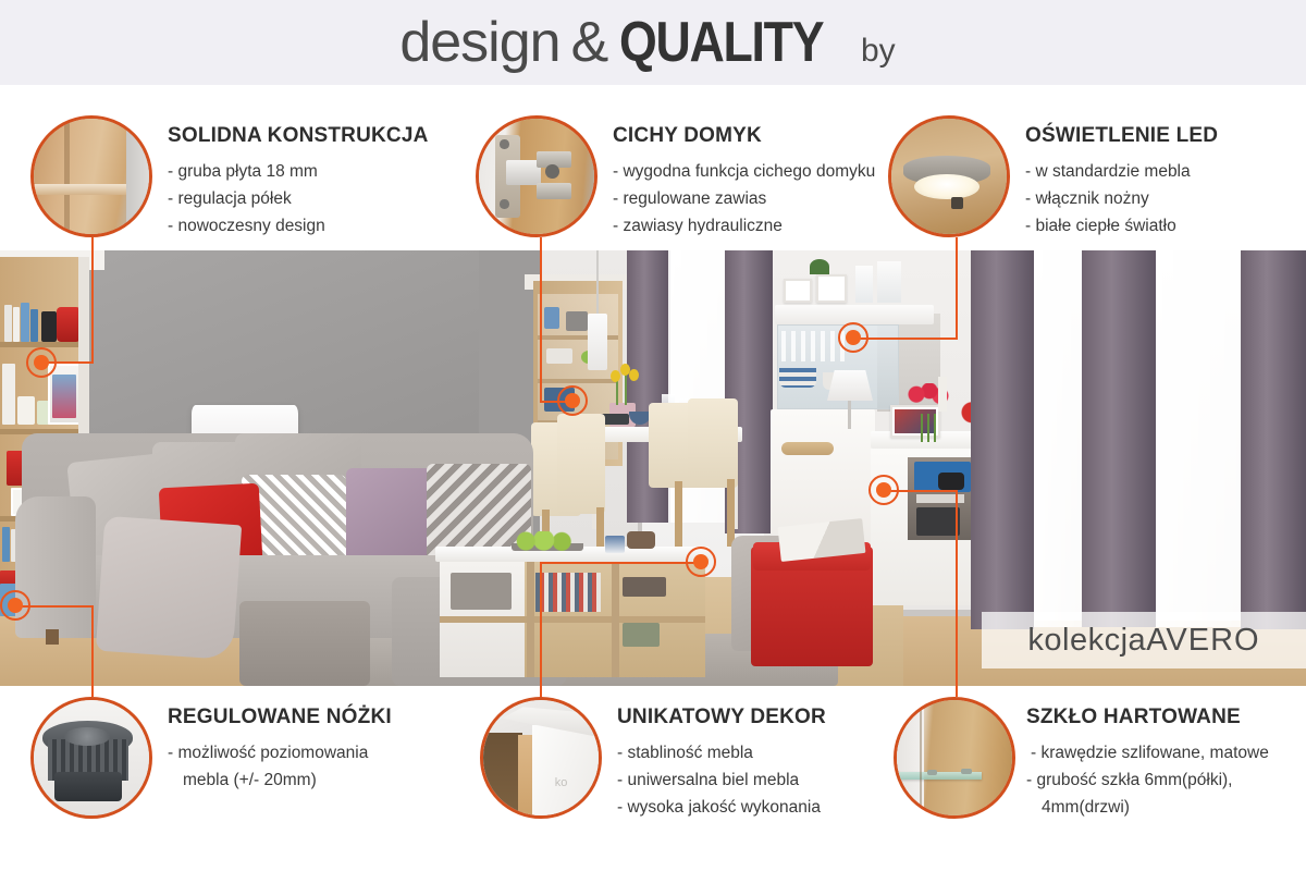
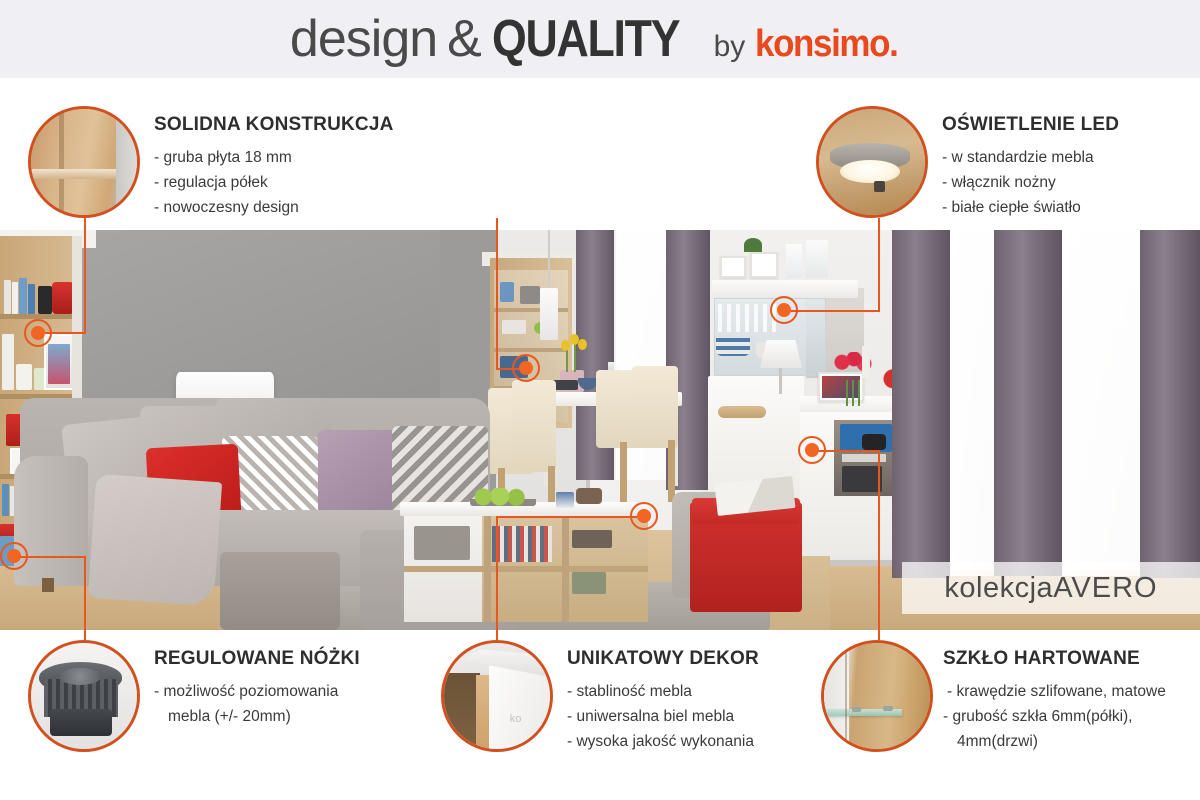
  design
  &
  QUALITY
  by
+ konsimo.
  kolekcja
  AVERO
  SOLIDNA KONSTRUKCJA
  - gruba płyta 18 mm
  - regulacja półek
  - nowoczesny design
- CICHY DOMYK
- - wygodna funkcja cichego domyku
- - regulowane zawias
- - zawiasy hydrauliczne
  OŚWIETLENIE LED
  - w standardzie mebla
  - włącznik nożny
  - białe ciepłe światło
  REGULOWANE NÓŻKI
  - możliwość poziomowania
  mebla (+/- 20mm)
  ko
  UNIKATOWY DEKOR
  - stabliność mebla
  - uniwersalna biel mebla
  - wysoka jakość wykonania
  SZKŁO HARTOWANE
  - krawędzie szlifowane, matowe
  - grubość szkła 6mm(półki),
  4mm(drzwi)
